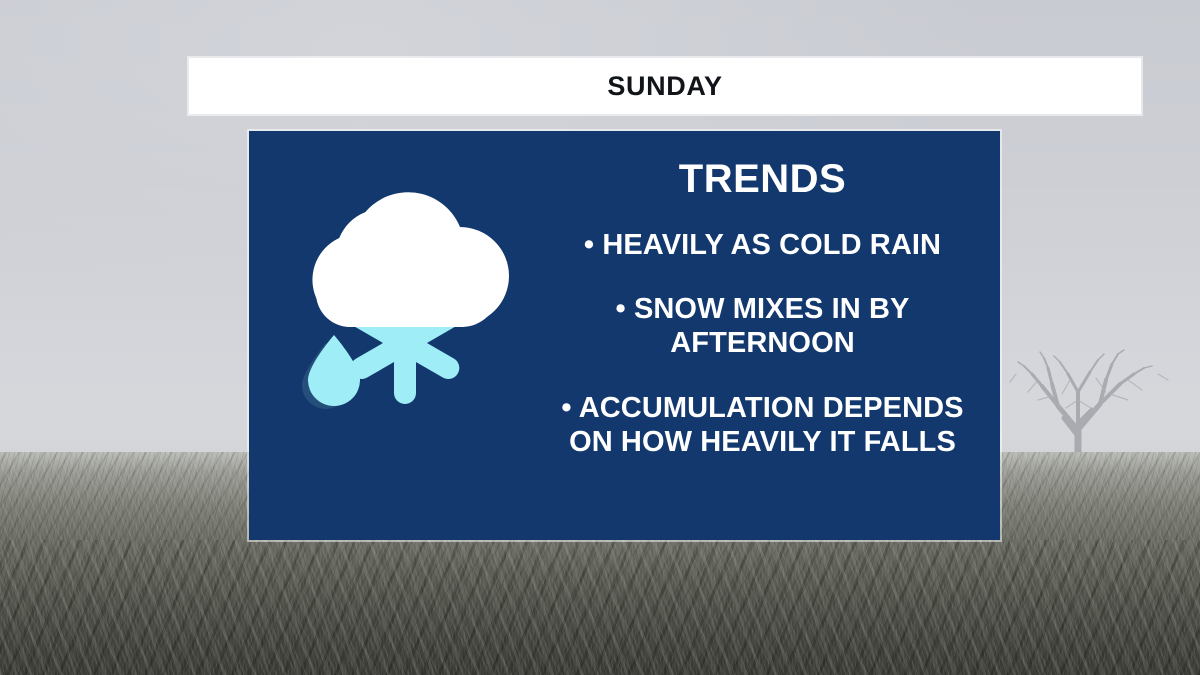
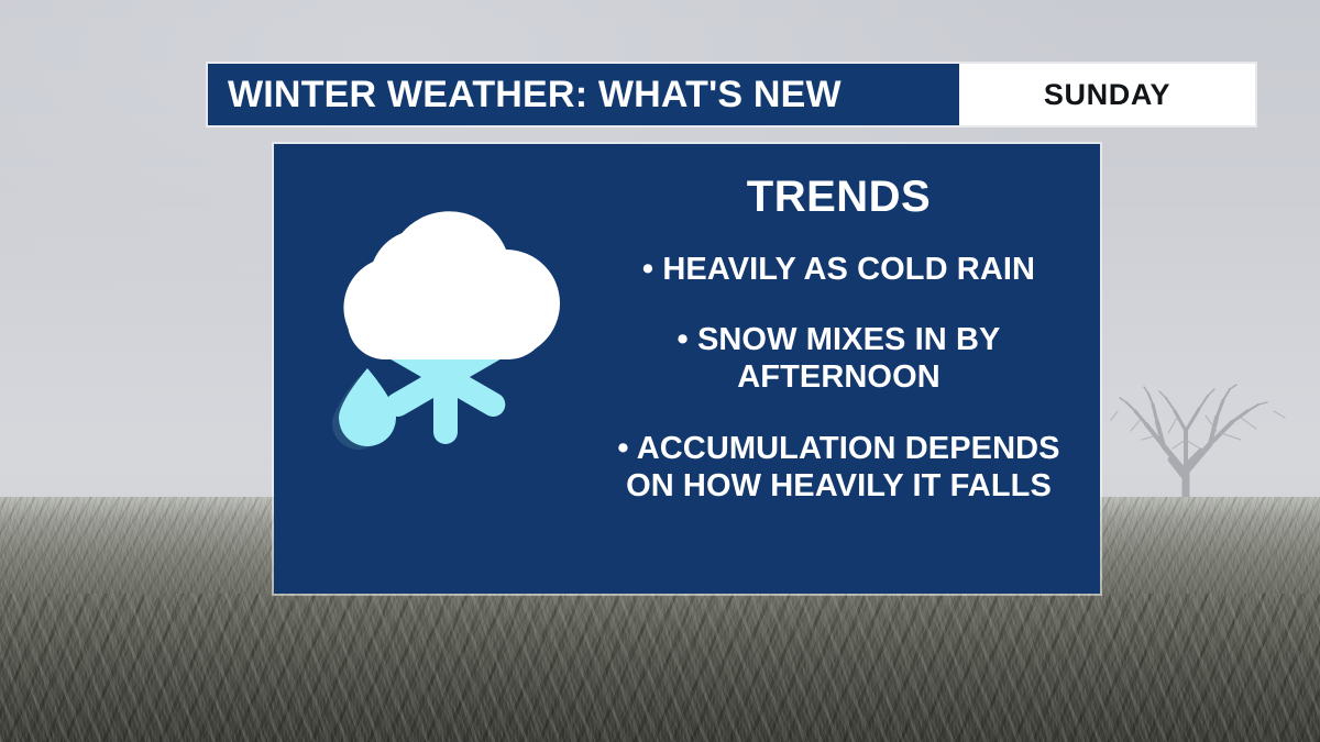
+ WINTER WEATHER: WHAT'S NEW
  SUNDAY
  TRENDS
  • HEAVILY AS COLD RAIN
  • SNOW MIXES IN BY AFTERNOON
  • ACCUMULATION DEPENDS ON HOW HEAVILY IT FALLS
